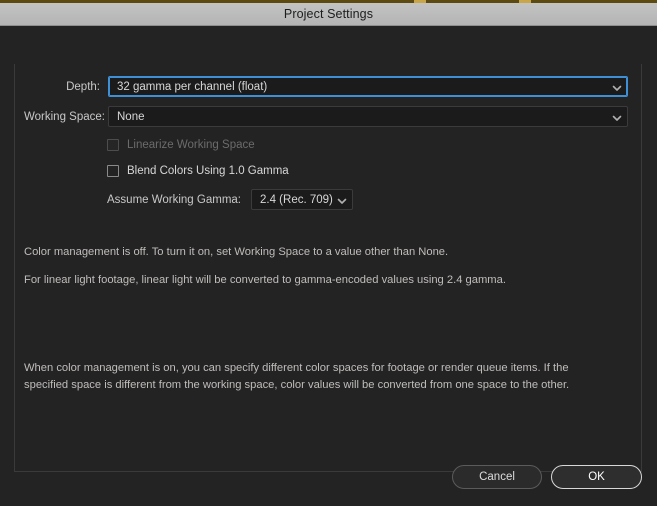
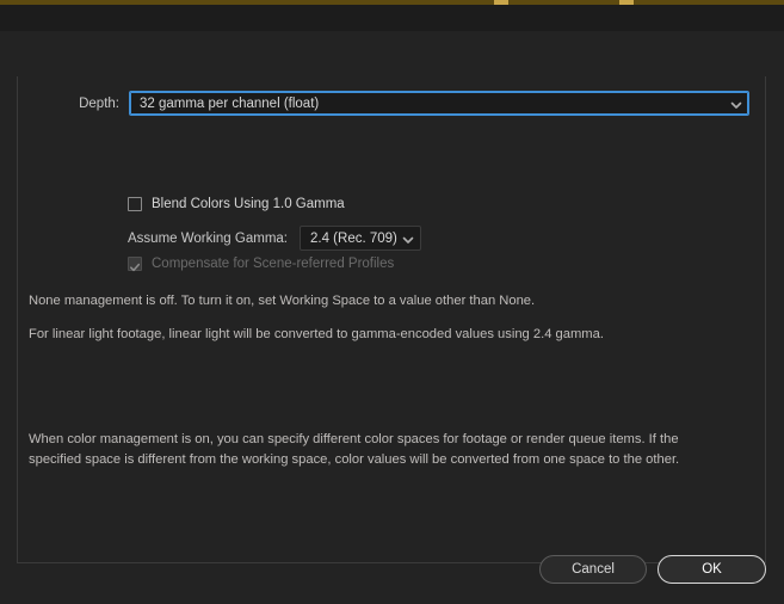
- Project Settings
  Depth:
  32 gamma per channel (float)
- Working Space:
- None
- Linearize Working Space
  Blend Colors Using 1.0 Gamma
  Assume Working Gamma:
  2.4 (Rec. 709)
+ Compensate for Scene-referred Profiles
- Color management is off. To turn it on, set Working Space to a value other than None.
+ None management is off. To turn it on, set Working Space to a value other than None.
  For linear light footage, linear light will be converted to gamma-encoded values using 2.4 gamma.
  When color management is on, you can specify different color spaces for footage or render queue items. If the specified space is different from the working space, color values will be converted from one space to the other.
  Cancel
  OK
